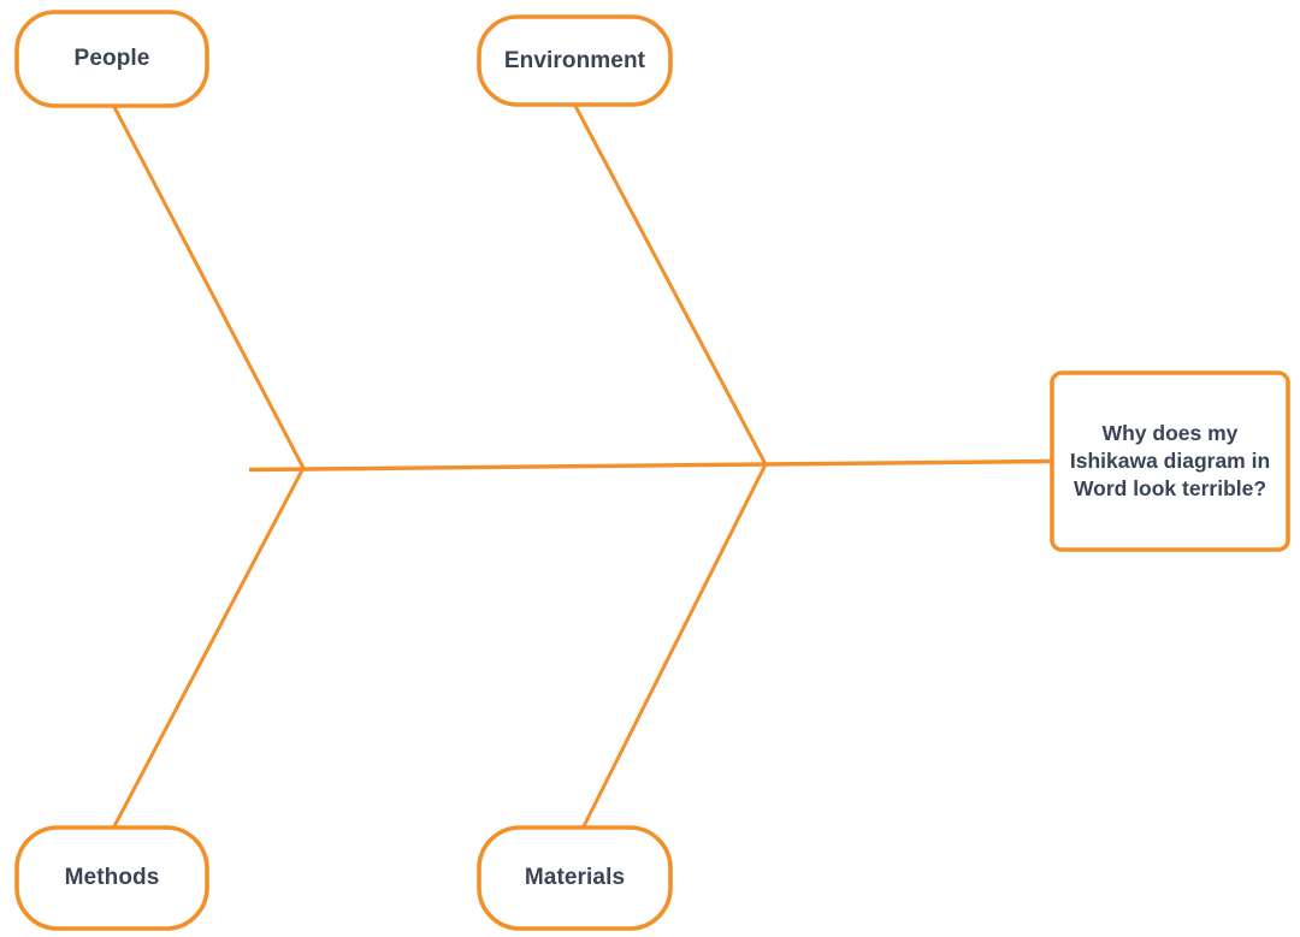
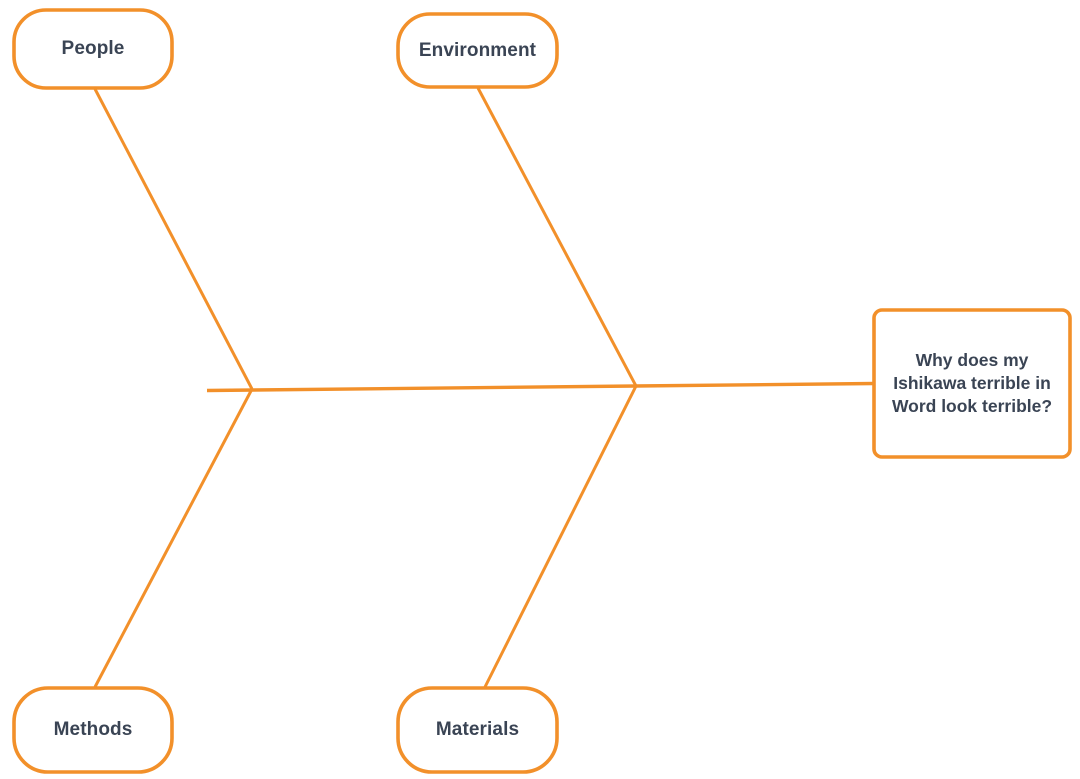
  People
  Environment
  Methods
  Materials
- Why does my Ishikawa diagram in Word look terrible?
+ Why does my Ishikawa terrible in Word look terrible?
